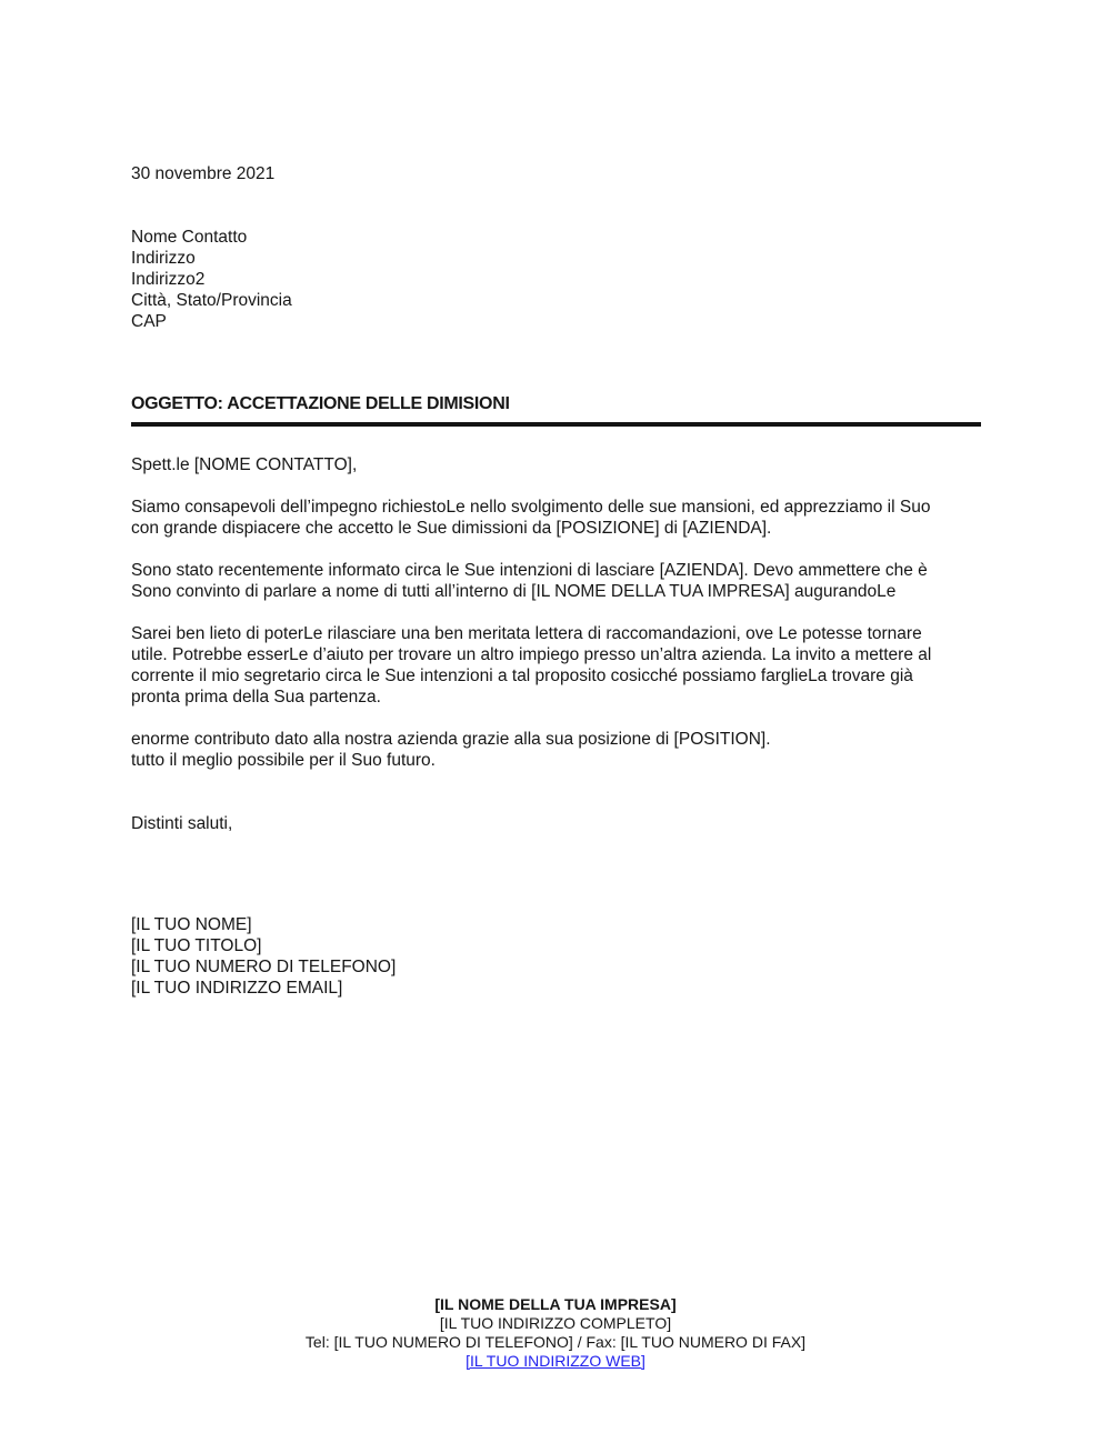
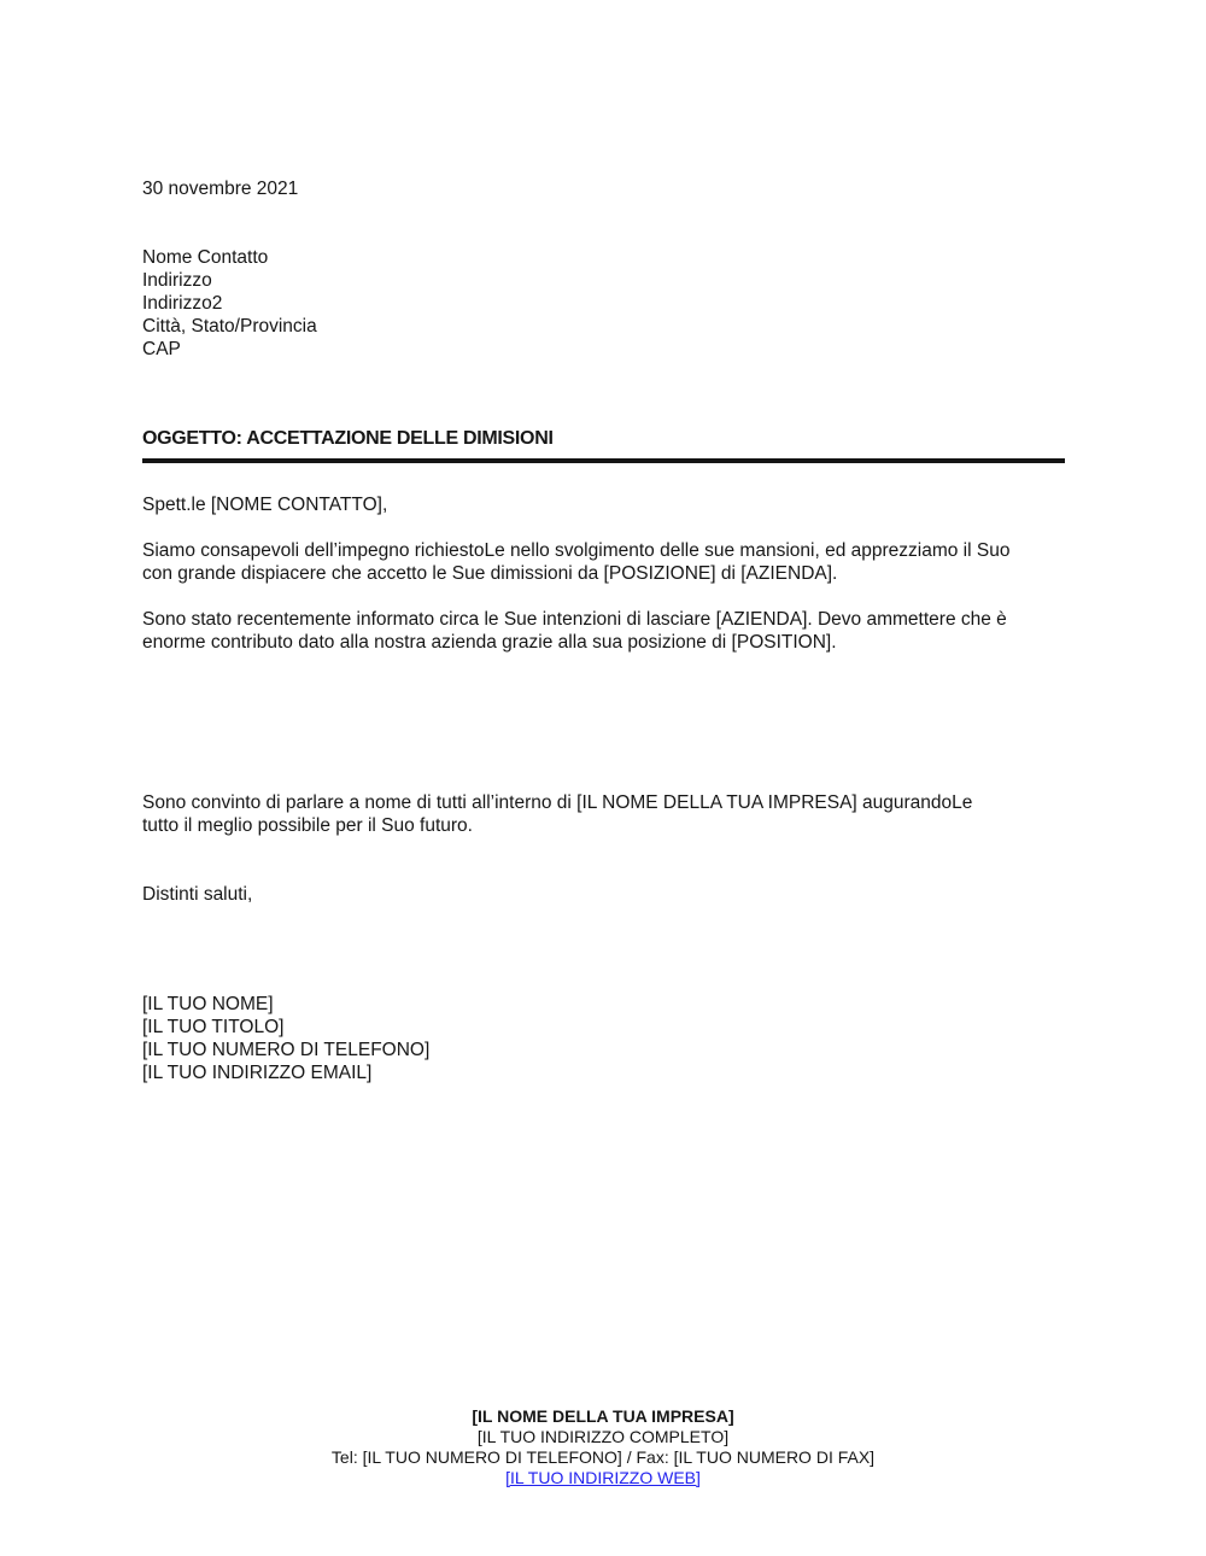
  30 novembre 2021
  Nome Contatto
  Indirizzo
  Indirizzo2
  Città, Stato/Provincia
  CAP
  OGGETTO: ACCETTAZIONE DELLE DIMISIONI
  Spett.le [NOME CONTATTO],
  Siamo consapevoli dell’impegno richiestoLe nello svolgimento delle sue mansioni, ed apprezziamo il Suo
  con grande dispiacere che accetto le Sue dimissioni da [POSIZIONE] di [AZIENDA].
  Sono stato recentemente informato circa le Sue intenzioni di lasciare [AZIENDA]. Devo ammettere che è
- Sono convinto di parlare a nome di tutti all’interno di [IL NOME DELLA TUA IMPRESA] augurandoLe
+ enorme contributo dato alla nostra azienda grazie alla sua posizione di [POSITION].
- Sarei ben lieto di poterLe rilasciare una ben meritata lettera di raccomandazioni, ove Le potesse tornare
- utile. Potrebbe esserLe d’aiuto per trovare un altro impiego presso un’altra azienda. La invito a mettere al
- corrente il mio segretario circa le Sue intenzioni a tal proposito cosicché possiamo farglieLa trovare già
- pronta prima della Sua partenza.
- enorme contributo dato alla nostra azienda grazie alla sua posizione di [POSITION].
+ Sono convinto di parlare a nome di tutti all’interno di [IL NOME DELLA TUA IMPRESA] augurandoLe
  tutto il meglio possibile per il Suo futuro.
  Distinti saluti,
  [IL TUO NOME]
  [IL TUO TITOLO]
  [IL TUO NUMERO DI TELEFONO]
  [IL TUO INDIRIZZO EMAIL]
  [IL NOME DELLA TUA IMPRESA]
  [IL TUO INDIRIZZO COMPLETO]
  Tel: [IL TUO NUMERO DI TELEFONO] / Fax: [IL TUO NUMERO DI FAX]
  [IL TUO INDIRIZZO WEB]
